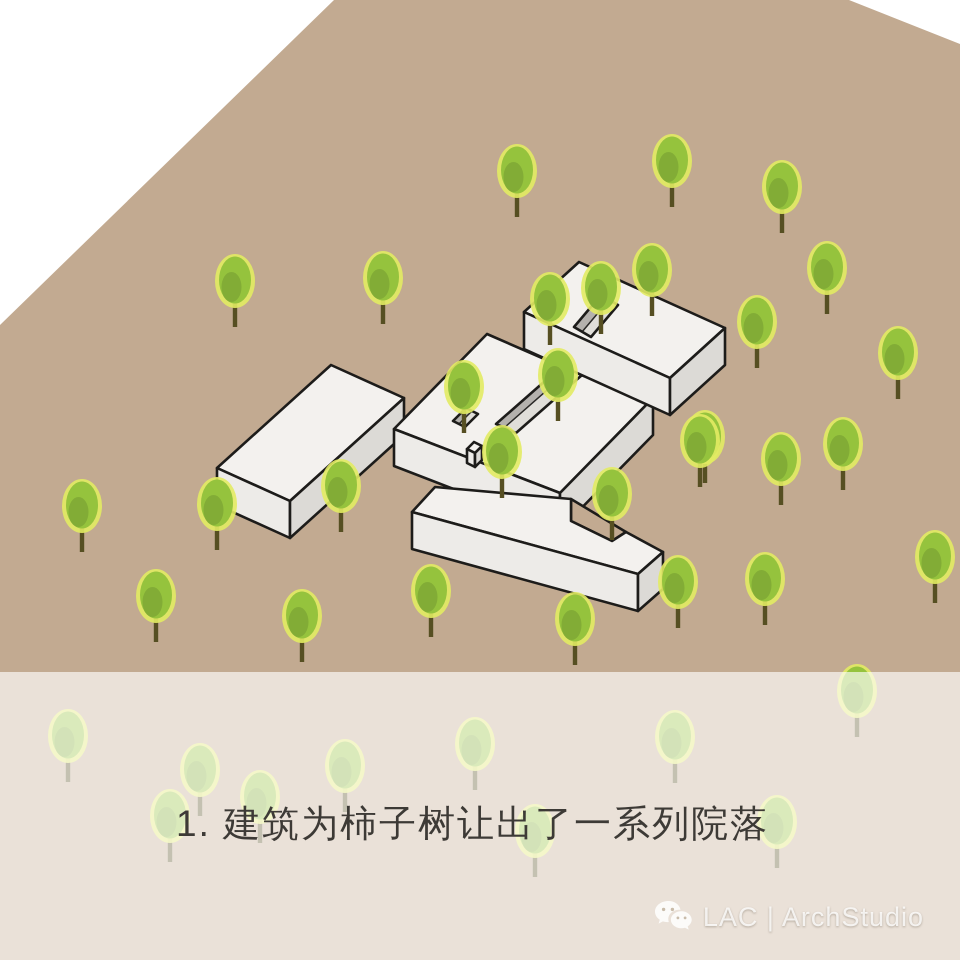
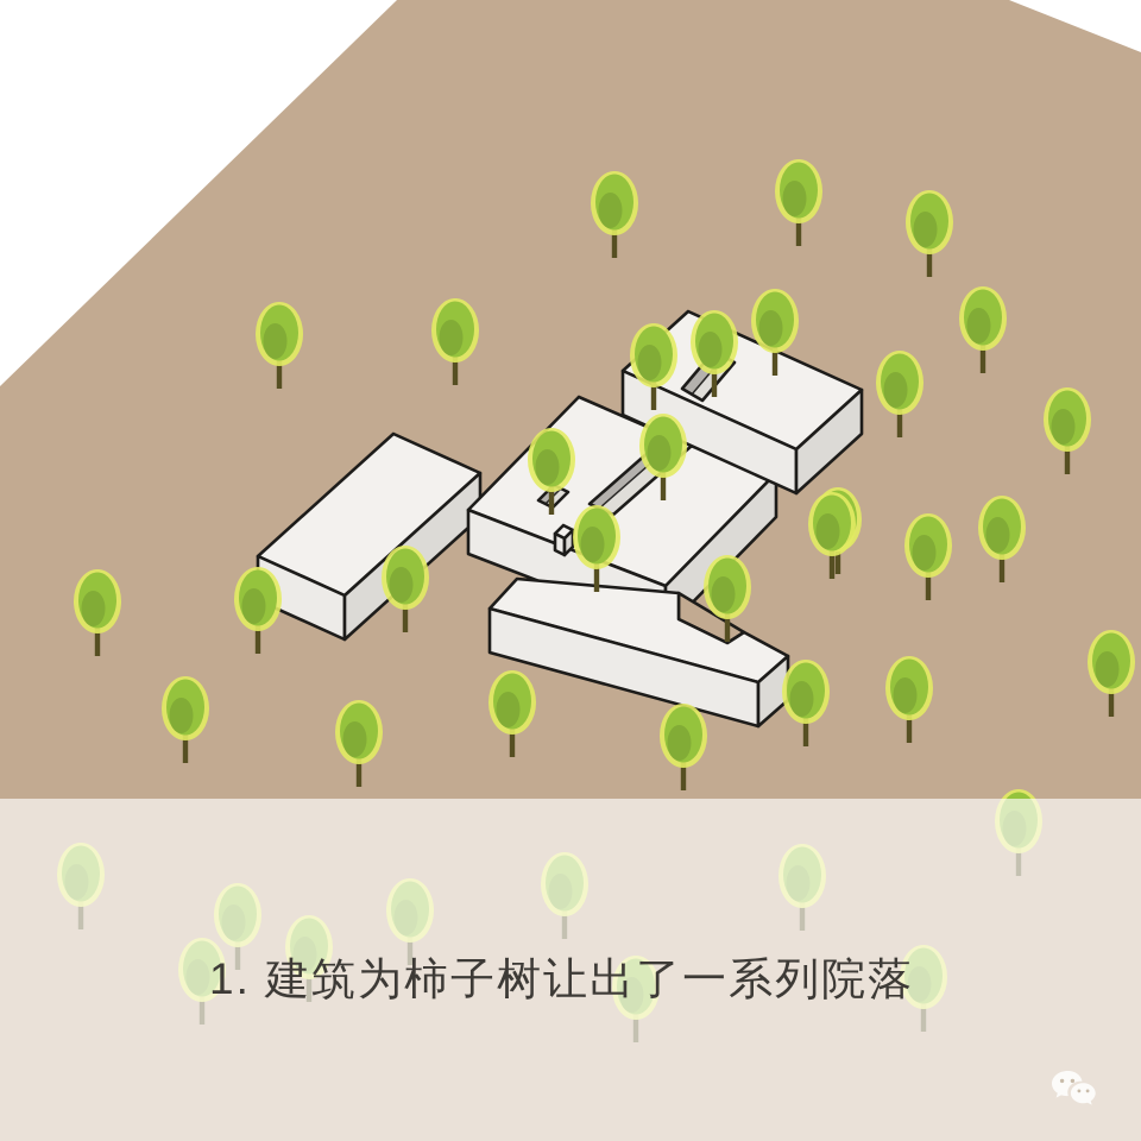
  1. 建筑为柿子树让出了一系列院落
- LAC | ArchStudio
